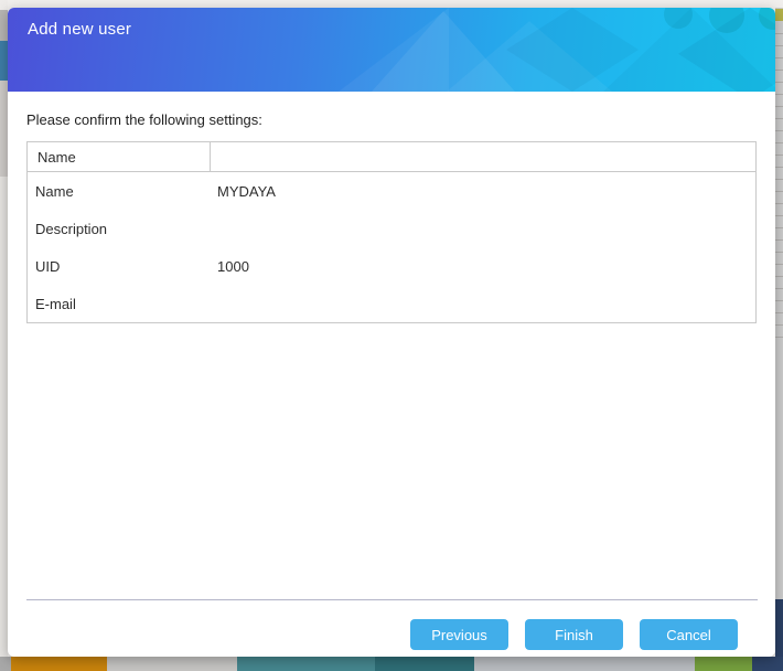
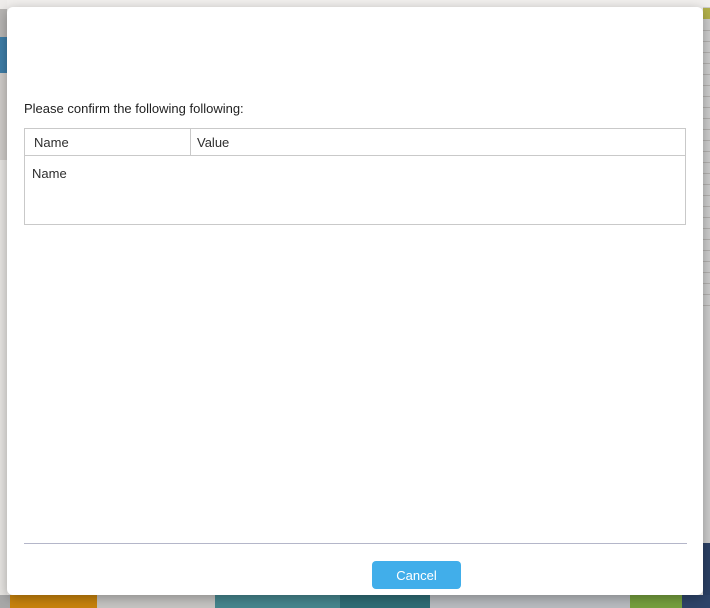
- Add new user
- Please confirm the following settings:
+ Please confirm the following following:
  Name
+ Value
  Name
- MYDAYA
- Description
- UID
- 1000
- E-mail
- Previous
- Finish
  Cancel
